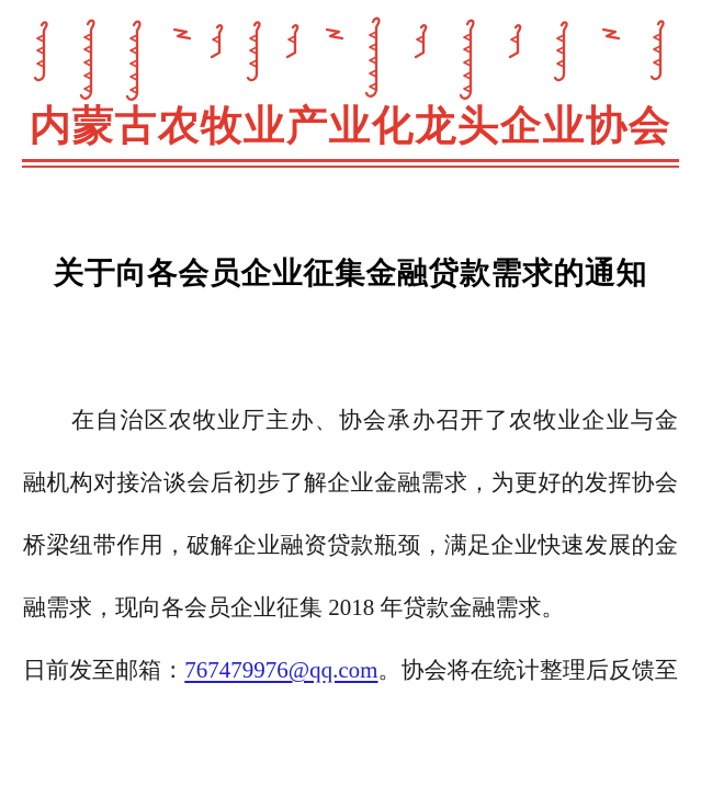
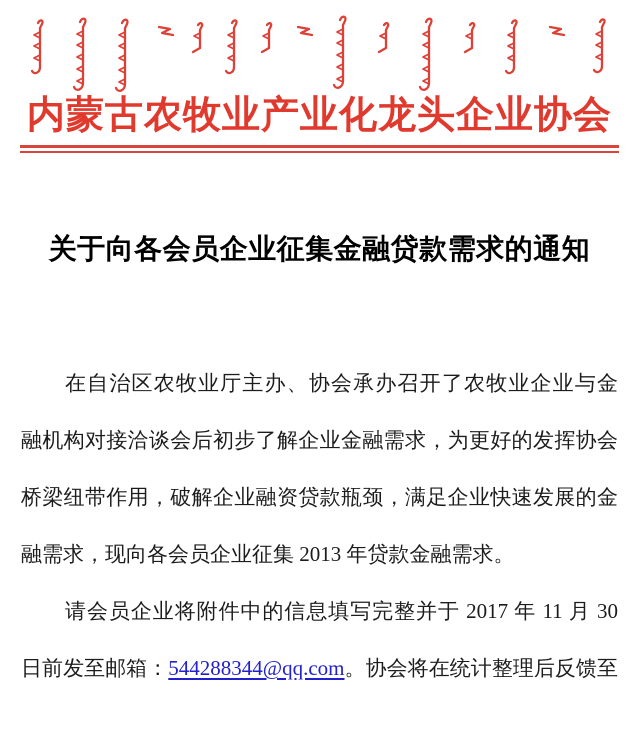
  内蒙古农牧业产业化龙头企业协会
  关于向各会员企业征集金融贷款需求的通知
  在自治区农牧业厅主办、协会承办召开了农牧业企业与金
  融机构对接洽谈会后初步了解企业金融需求，为更好的发挥协会
  桥梁纽带作用，破解企业融资贷款瓶颈，满足企业快速发展的金
- 融需求，现向各会员企业征集 2018 年贷款金融需求。
+ 融需求，现向各会员企业征集 2013 年贷款金融需求。
+ 请会员企业将附件中的信息填写完整并于 2017 年 11 月 30
- 日前发至邮箱：767479976@qq.com。协会将在统计整理后反馈至
+ 日前发至邮箱：544288344@qq.com。协会将在统计整理后反馈至
